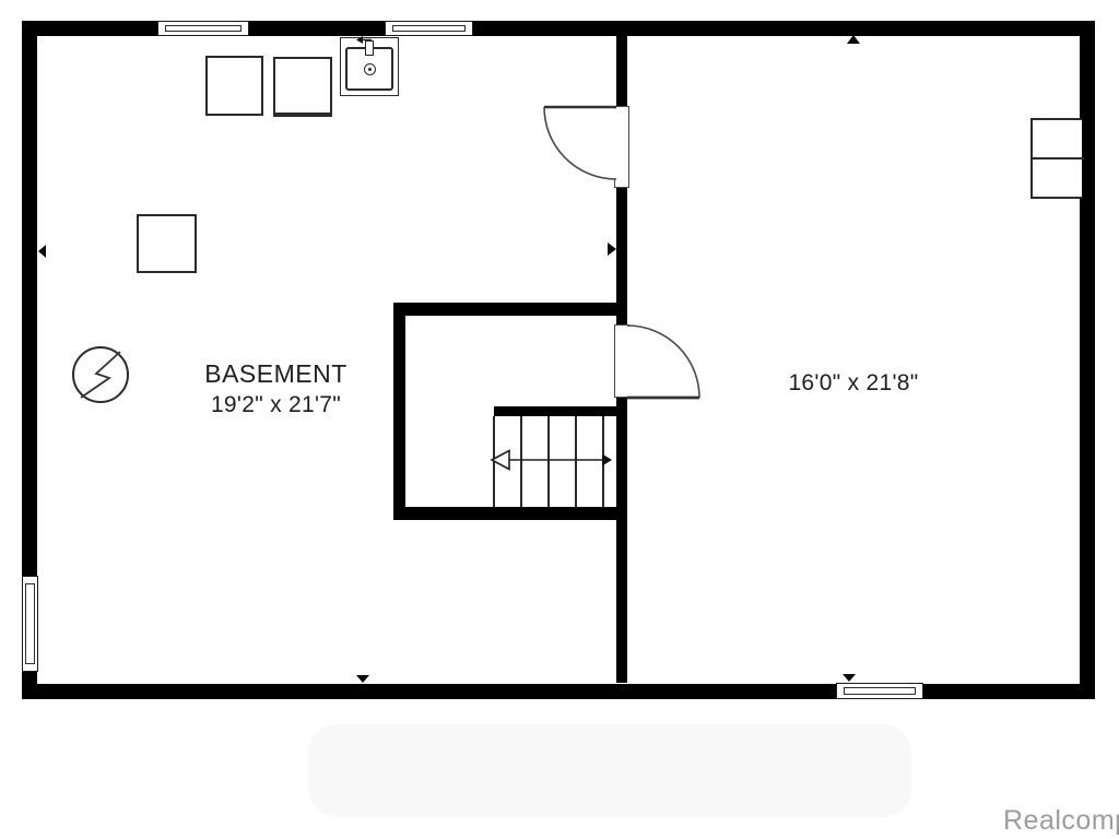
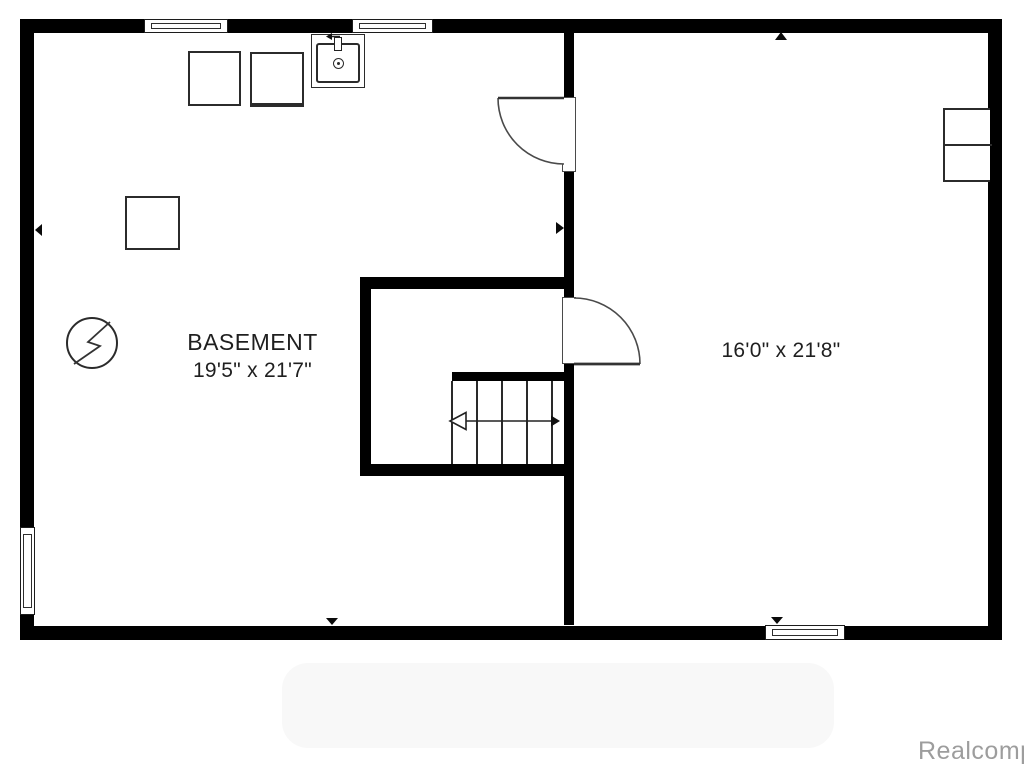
  BASEMENT
- 19'2" x 21'7"
+ 19'5" x 21'7"
  16'0" x 21'8"
  Realcom
